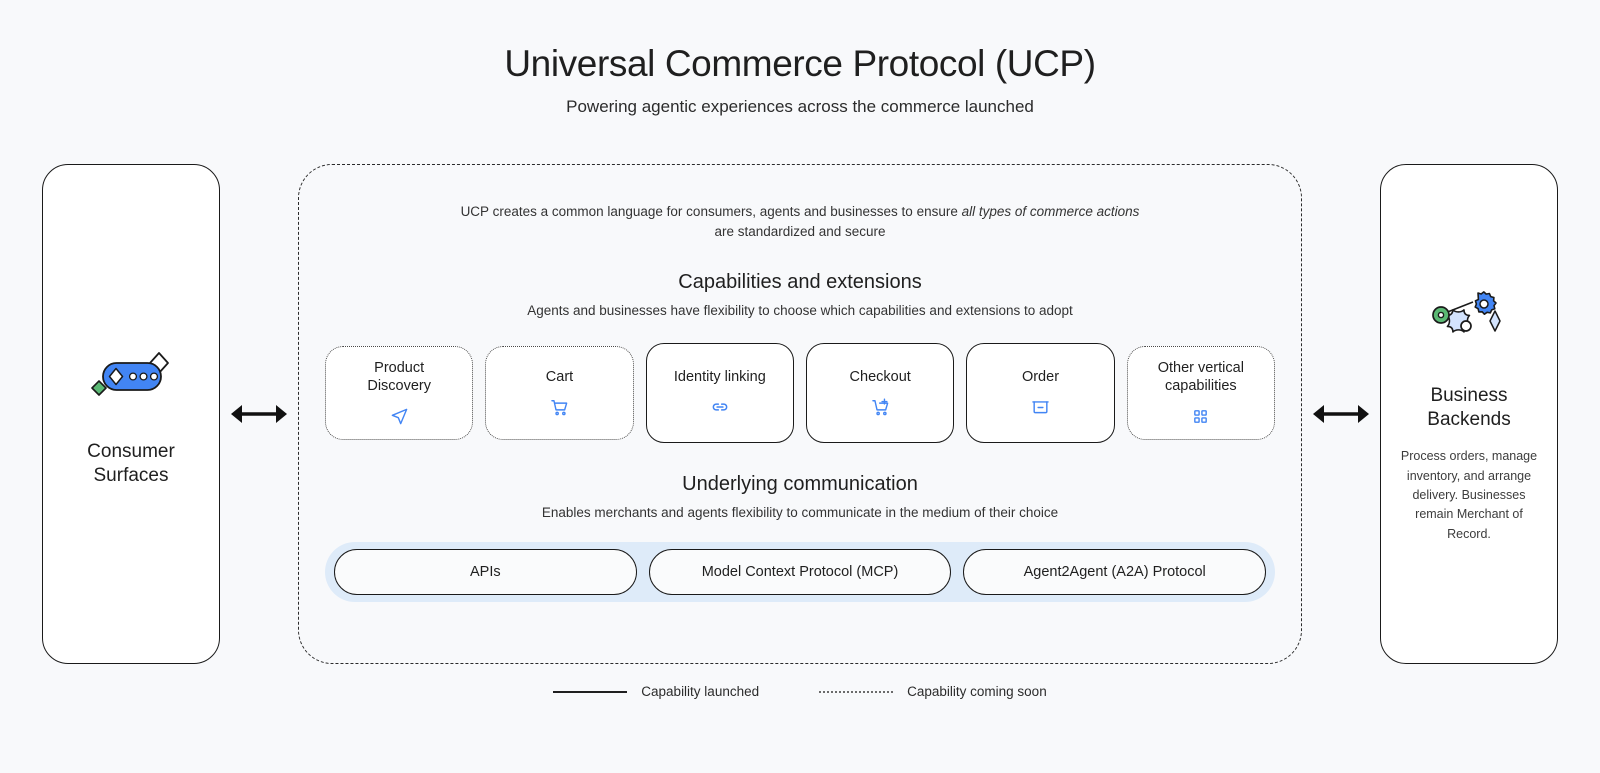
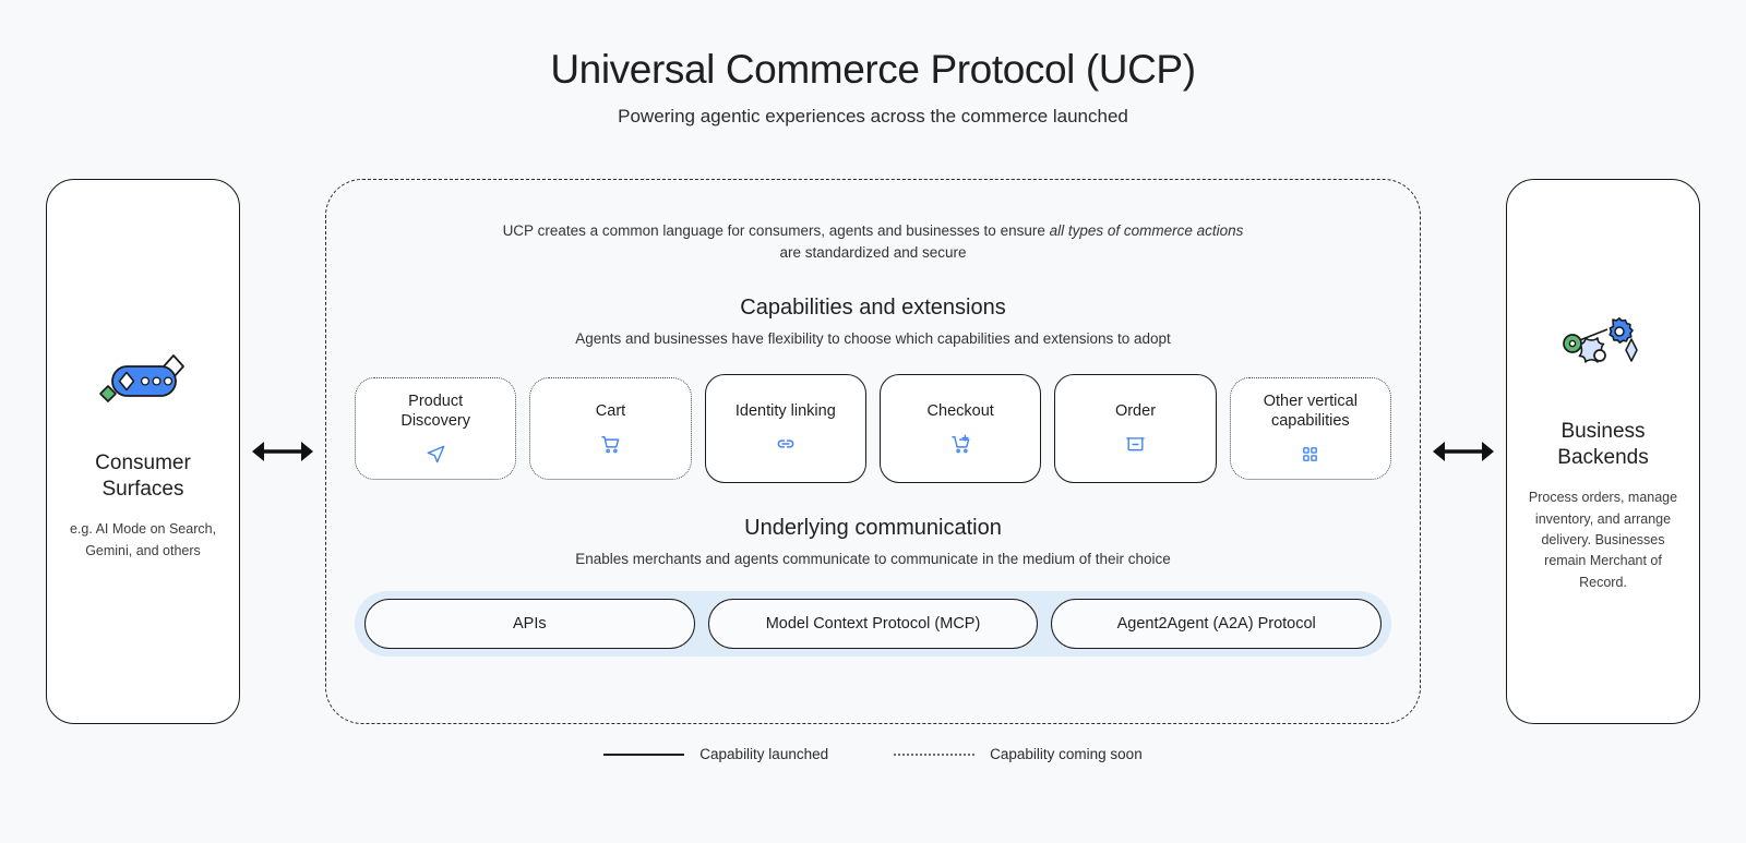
  Universal Commerce Protocol (UCP)
  Powering agentic experiences across the commerce launched
  Consumer Surfaces
+ e.g. AI Mode on Search, Gemini, and others
  UCP creates a common language for consumers, agents and businesses to ensure all types of commerce actions are standardized and secure
  Capabilities and extensions
  Agents and businesses have flexibility to choose which capabilities and extensions to adopt
  Product
  Discovery
  Cart
  Identity linking
  Checkout
  Order
  Other vertical
  capabilities
  Underlying communication
- Enables merchants and agents flexibility to communicate in the medium of their choice
+ Enables merchants and agents communicate to communicate in the medium of their choice
  APIs
  Model Context Protocol (MCP)
  Agent2Agent (A2A) Protocol
  Business Backends
  Process orders, manage inventory, and arrange delivery. Businesses remain Merchant of Record.
  Capability launched
  Capability coming soon
